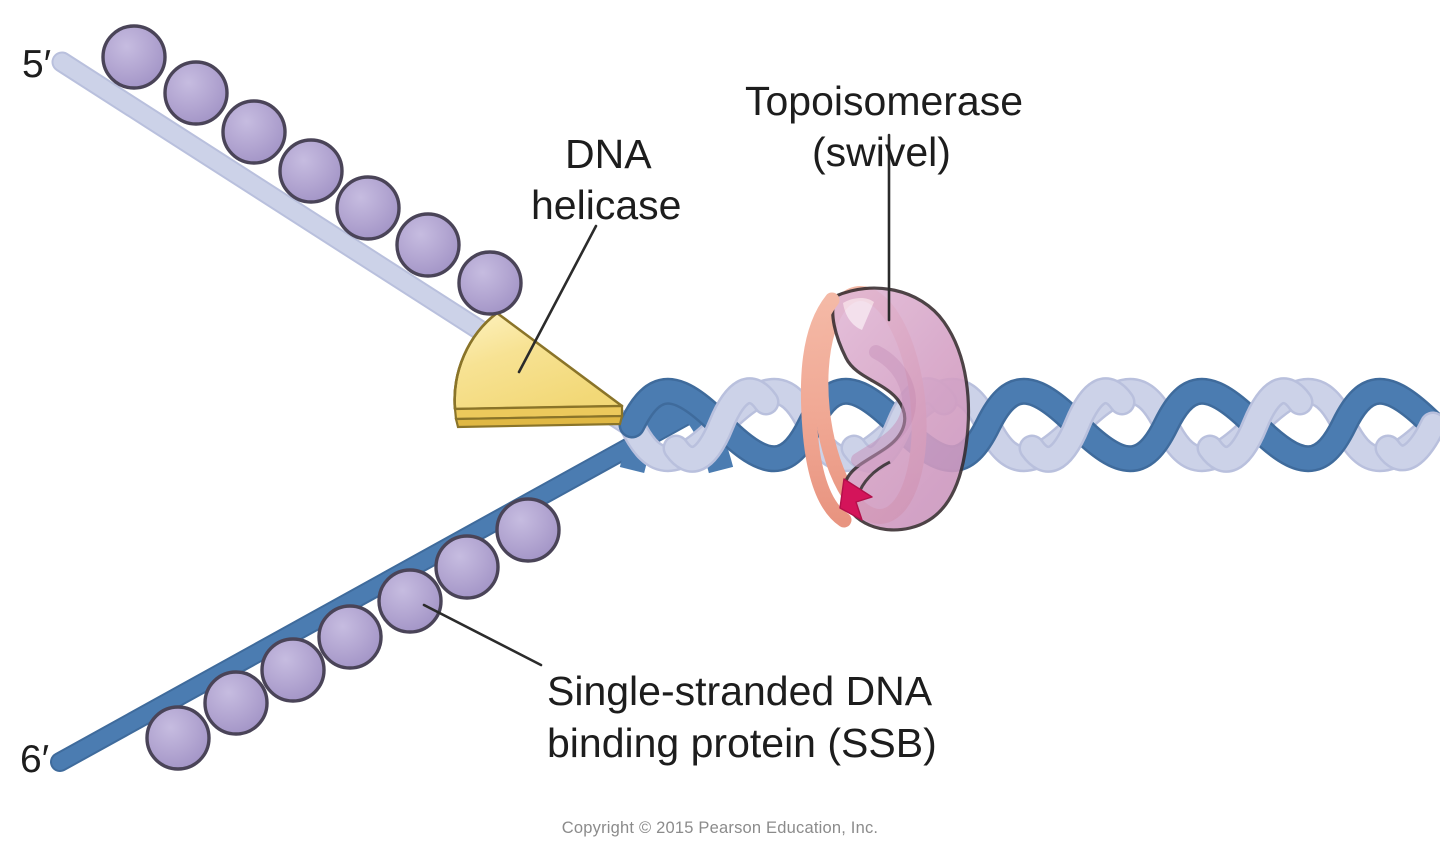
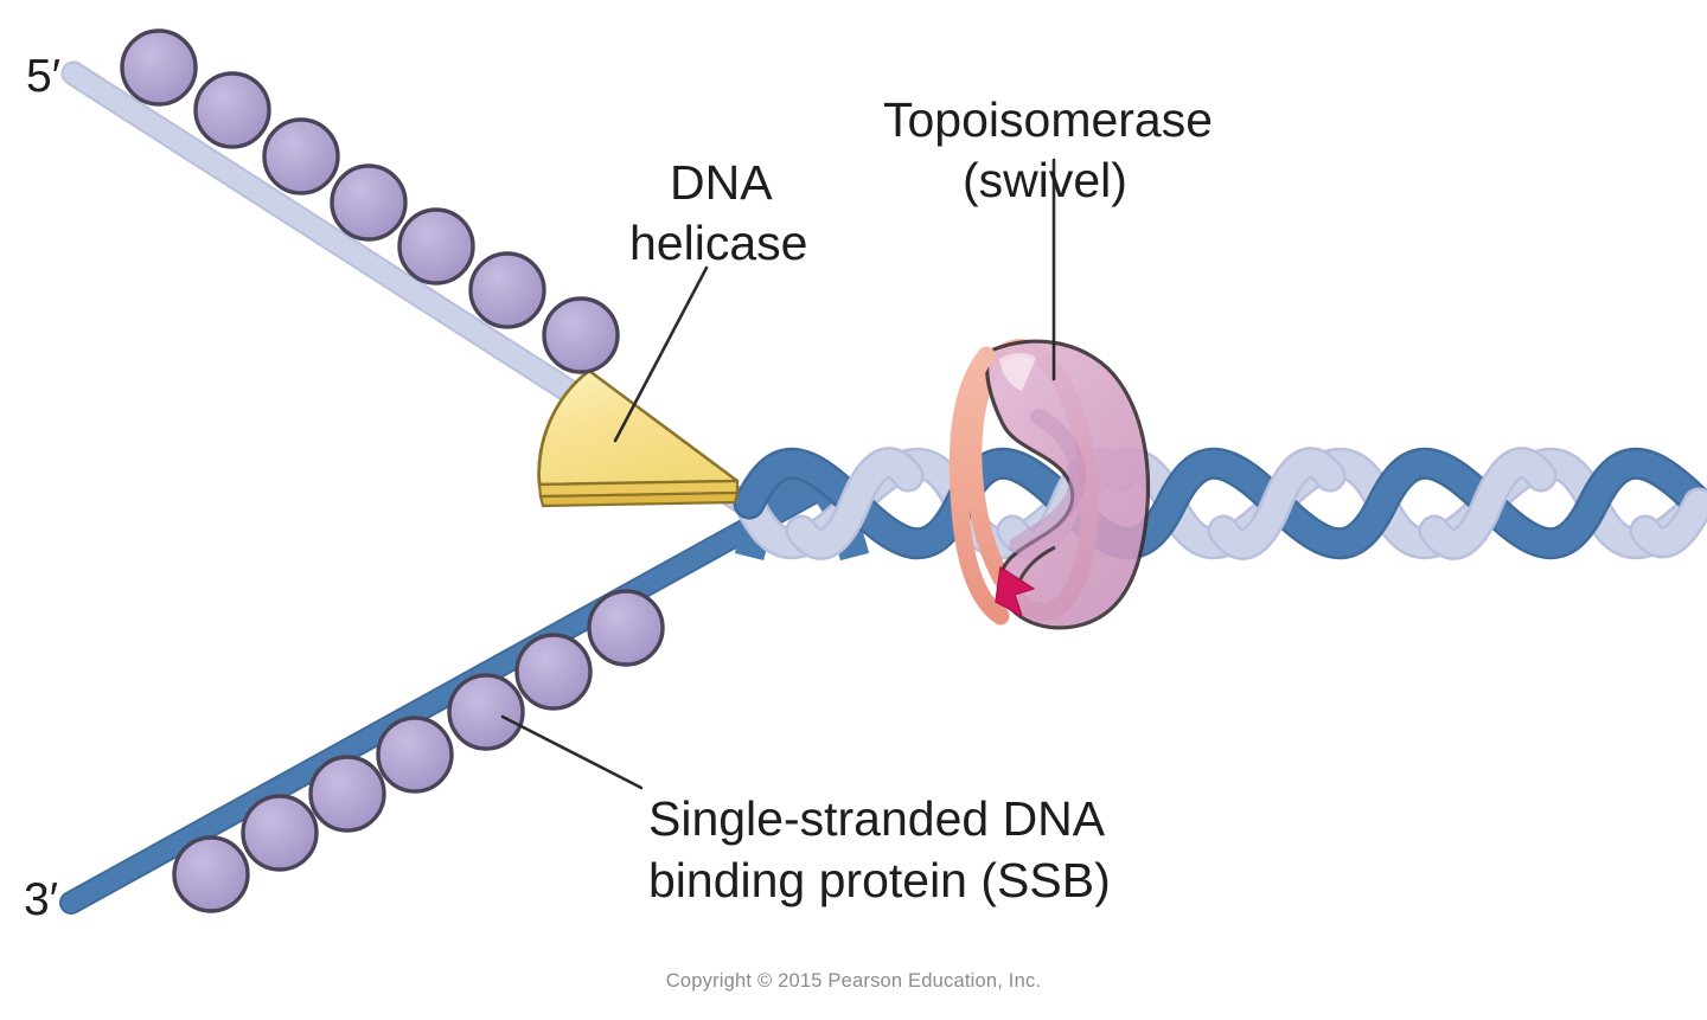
  5′
- 6′
+ 3′
  DNA
  helicase
  Topoisomerase
  (swivel)
  Single-stranded DNA
  binding protein (SSB)
  Copyright © 2015 Pearson Education, Inc.
